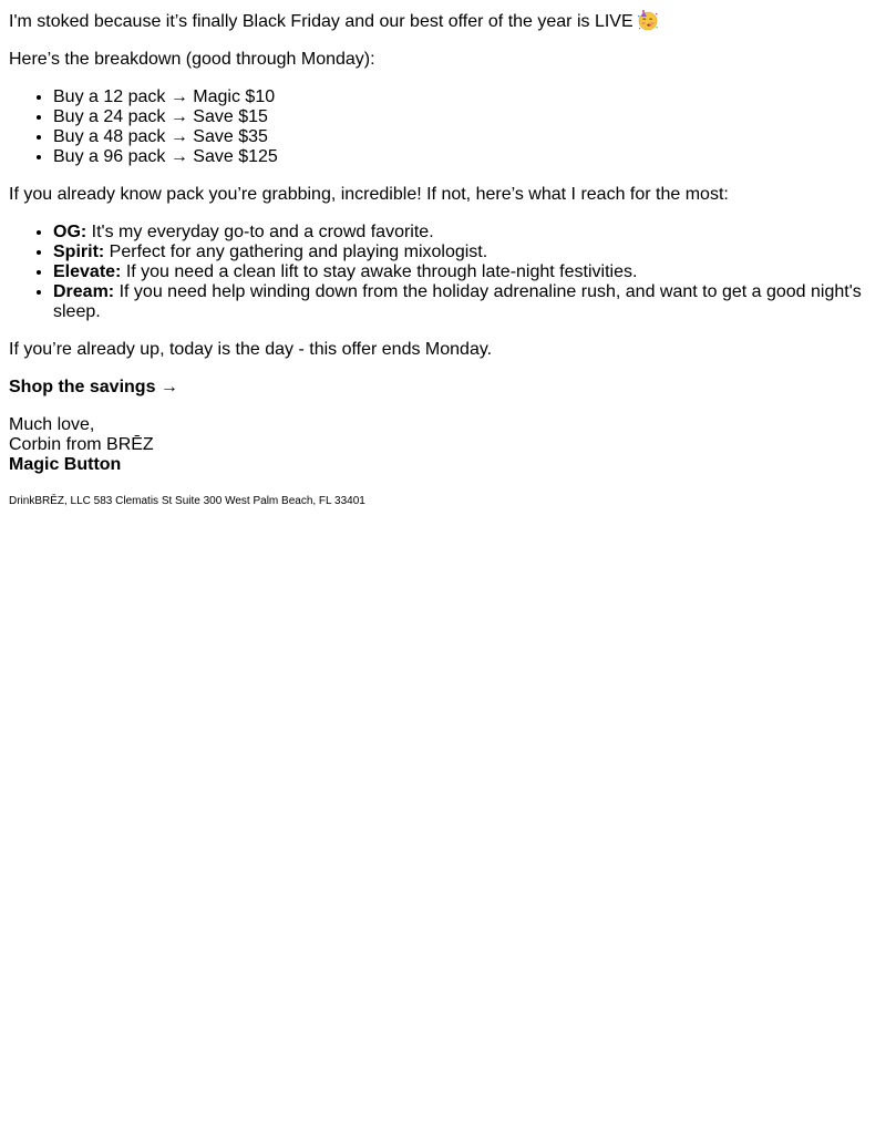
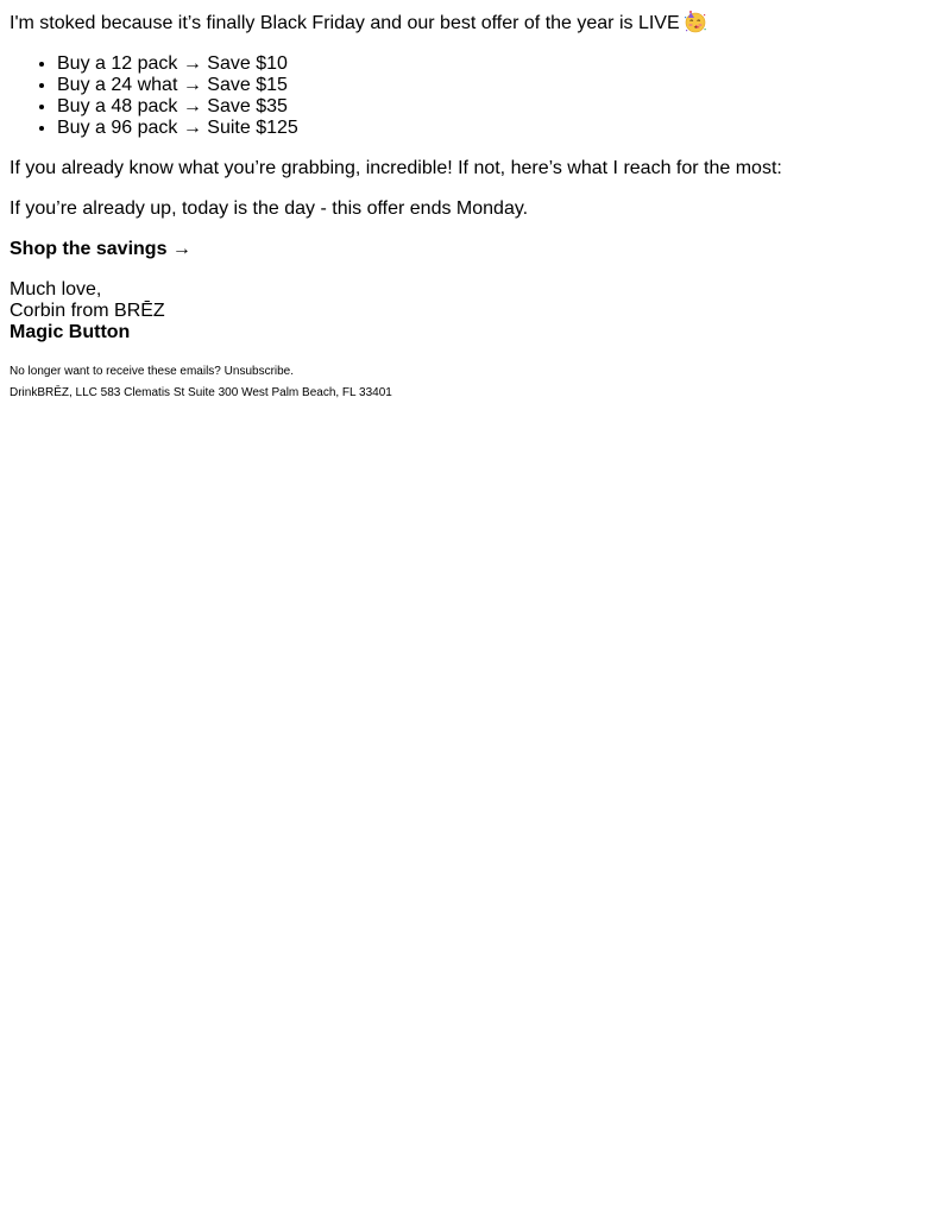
  I'm stoked because it’s finally Black Friday and our best offer of the year is LIVE
- Here’s the breakdown (good through Monday):
- Buy a 12 pack → Magic $10
+ Buy a 12 pack → Save $10
- Buy a 24 pack → Save $15
+ Buy a 24 what → Save $15
  Buy a 48 pack → Save $35
- Buy a 96 pack → Save $125
+ Buy a 96 pack → Suite $125
- If you already know pack you’re grabbing, incredible! If not, here’s what I reach for the most:
+ If you already know what you’re grabbing, incredible! If not, here’s what I reach for the most:
- OG: It's my everyday go-to and a crowd favorite.
- Spirit: Perfect for any gathering and playing mixologist.
- Elevate: If you need a clean lift to stay awake through late-night festivities.
- Dream: If you need help winding down from the holiday adrenaline rush, and want to get a good night's sleep.
  If you’re already up, today is the day - this offer ends Monday.
  Shop the savings →
  Much love,
  Corbin from BRĒZ
  Magic Button
+ No longer want to receive these emails? Unsubscribe.
  DrinkBRĒZ, LLC 583 Clematis St Suite 300 West Palm Beach, FL 33401
